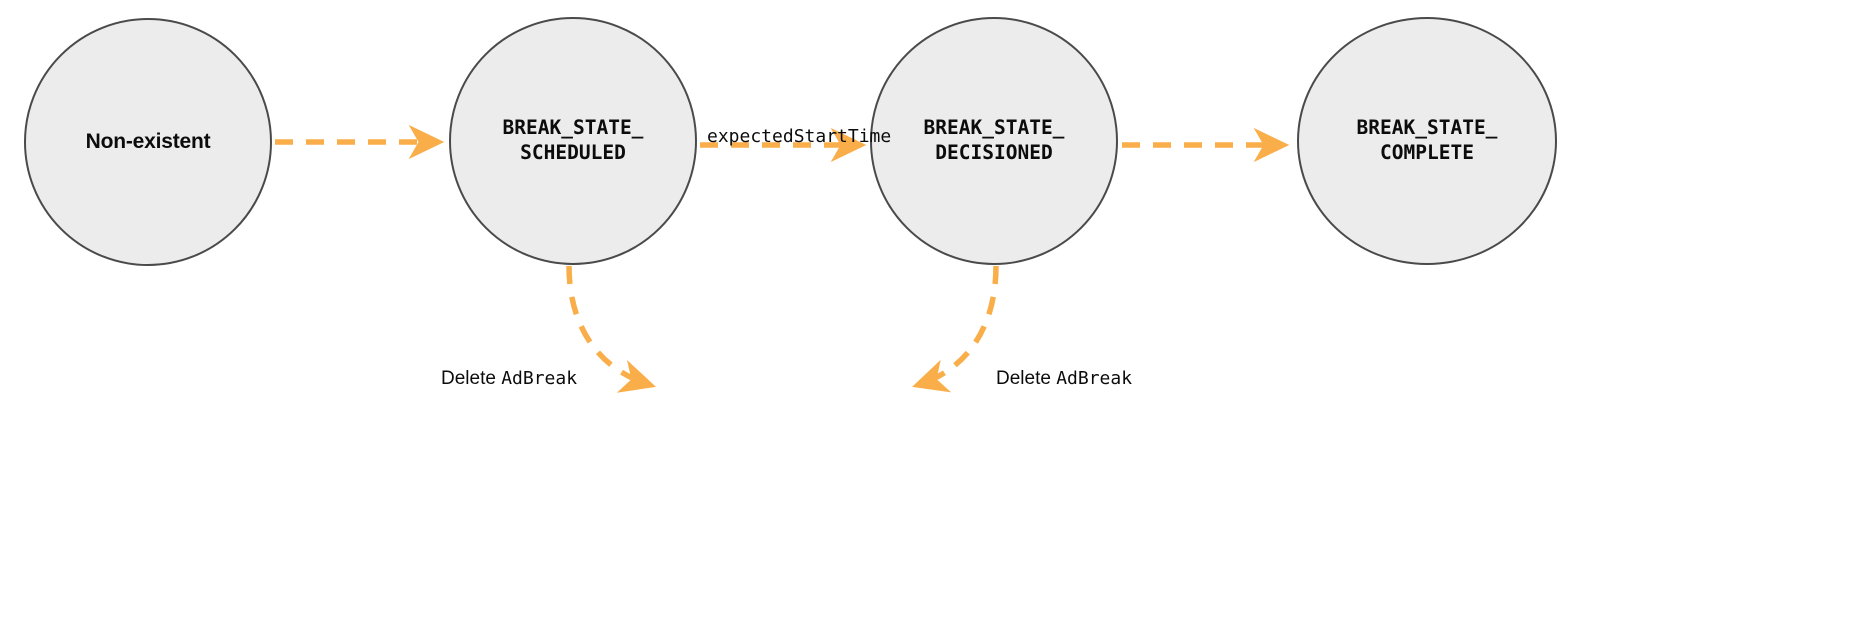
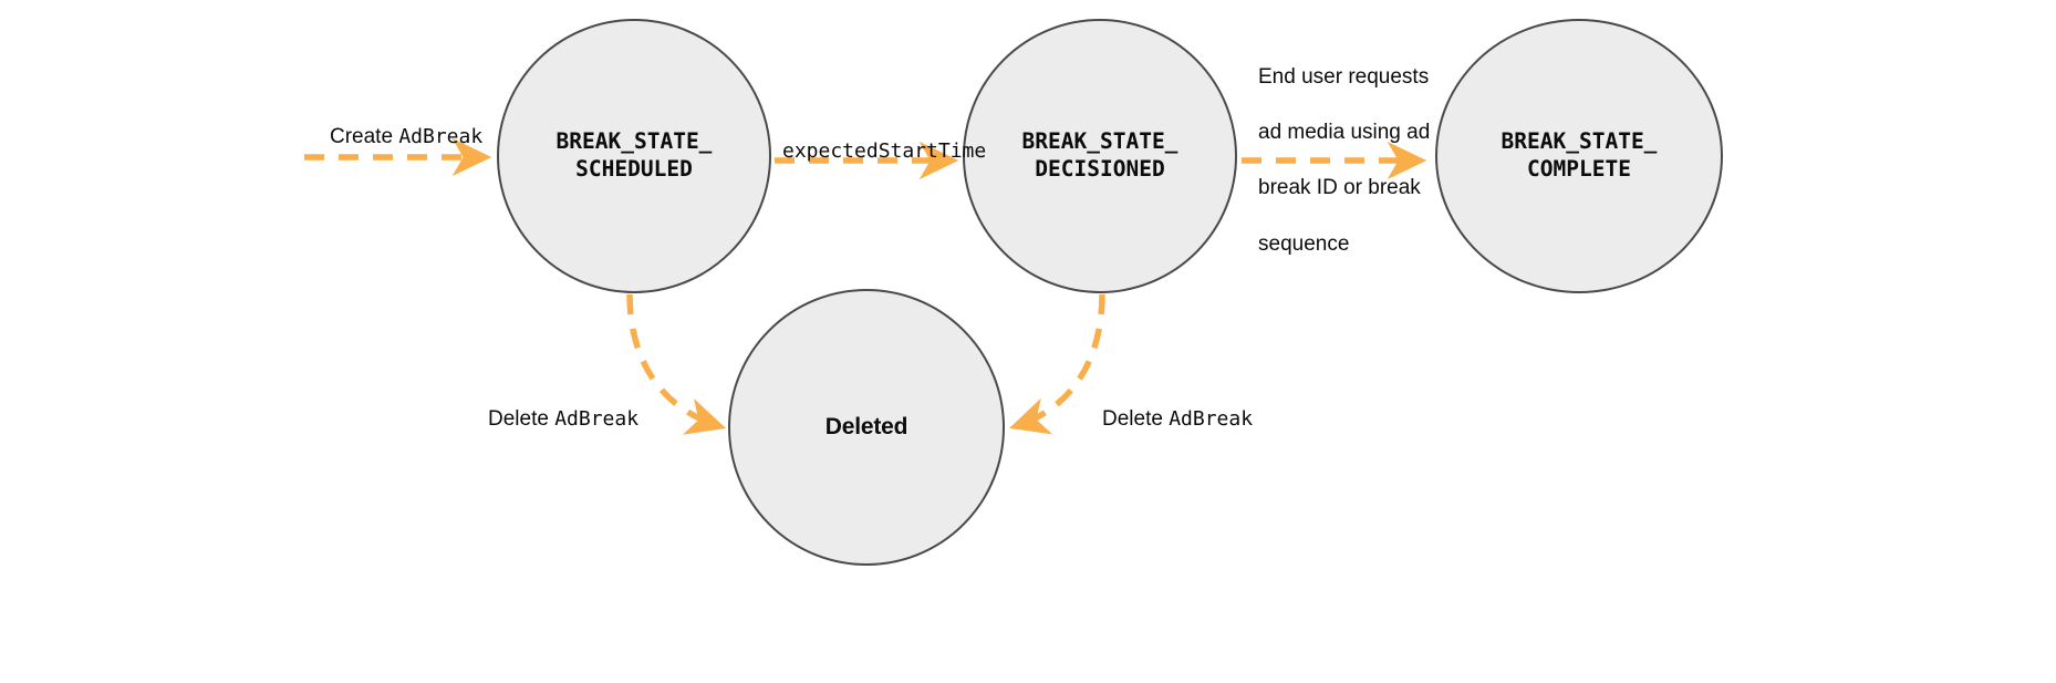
- Non-existent
  BREAK_STATE_
  SCHEDULED
  BREAK_STATE_
  DECISIONED
  BREAK_STATE_
  COMPLETE
+ Deleted
+ Create AdBreak
  expectedStartTime
+ End user requests
+ ad media using ad
+ break ID or break
+ sequence
  Delete AdBreak
  Delete AdBreak
